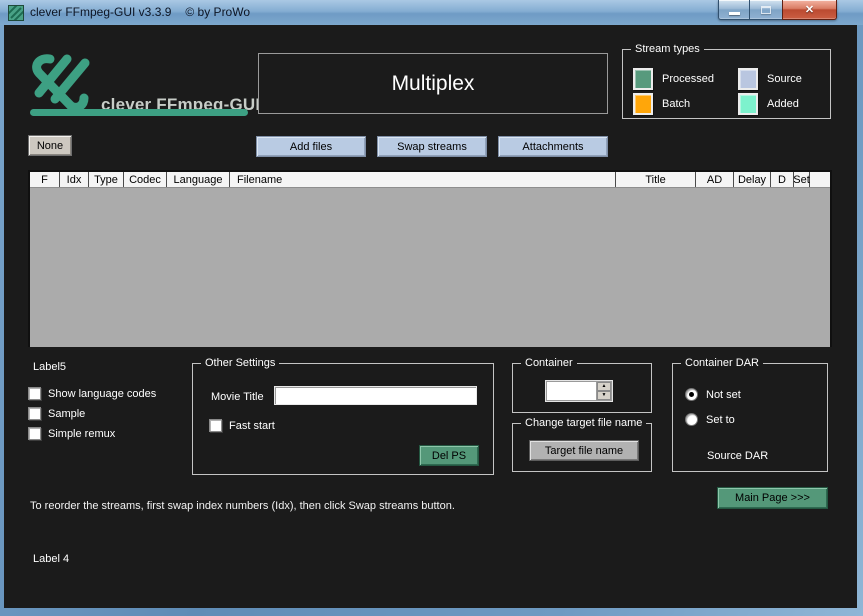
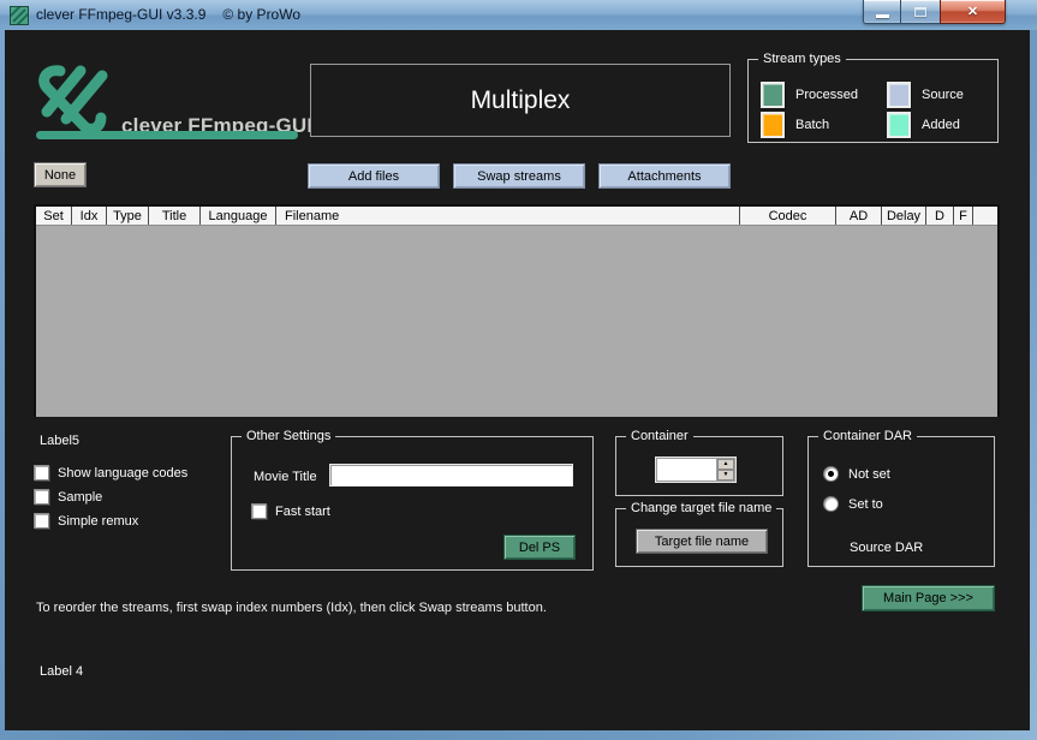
  clever FFmpeg-GUI v3.3.9 © by ProWo
  ✕
  clever FFmpeg-GUI
  Multiplex
  Stream types
  Processed
  Source
  Batch
  Added
  None
  Add files
  Swap streams
  Attachments
- F
+ Set
  Idx
  Type
- Codec
+ Title
  Language
  Filename
- Title
+ Codec
  AD
  Delay
  D
- Set
+ F
  Label5
  Show language codes
  Sample
  Simple remux
  Other Settings
  Movie Title
  Fast start
  Del PS
  Container
  Change target file name
  Target file name
  Container DAR
  Not set
  Set to
  Source DAR
  To reorder the streams, first swap index numbers (Idx), then click Swap streams button.
  Main Page >>>
  Label 4
